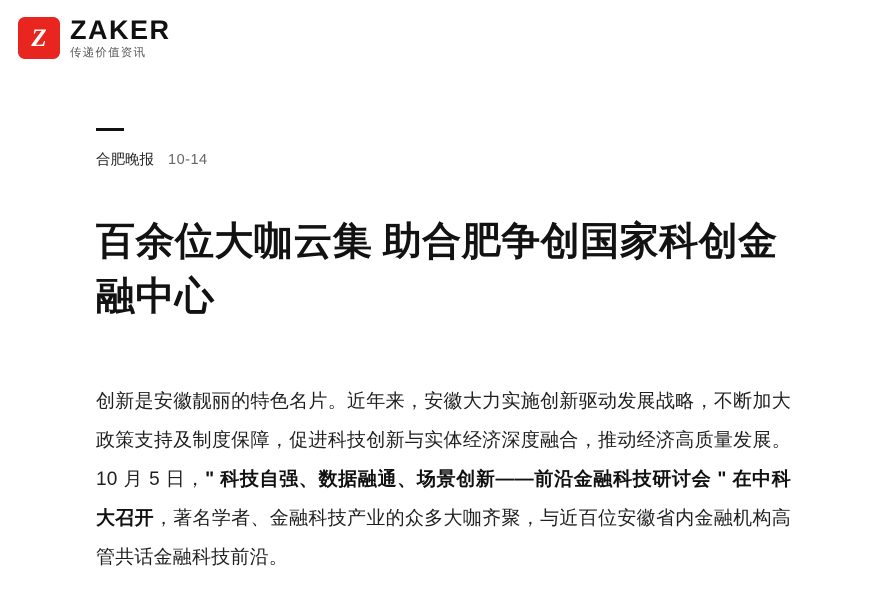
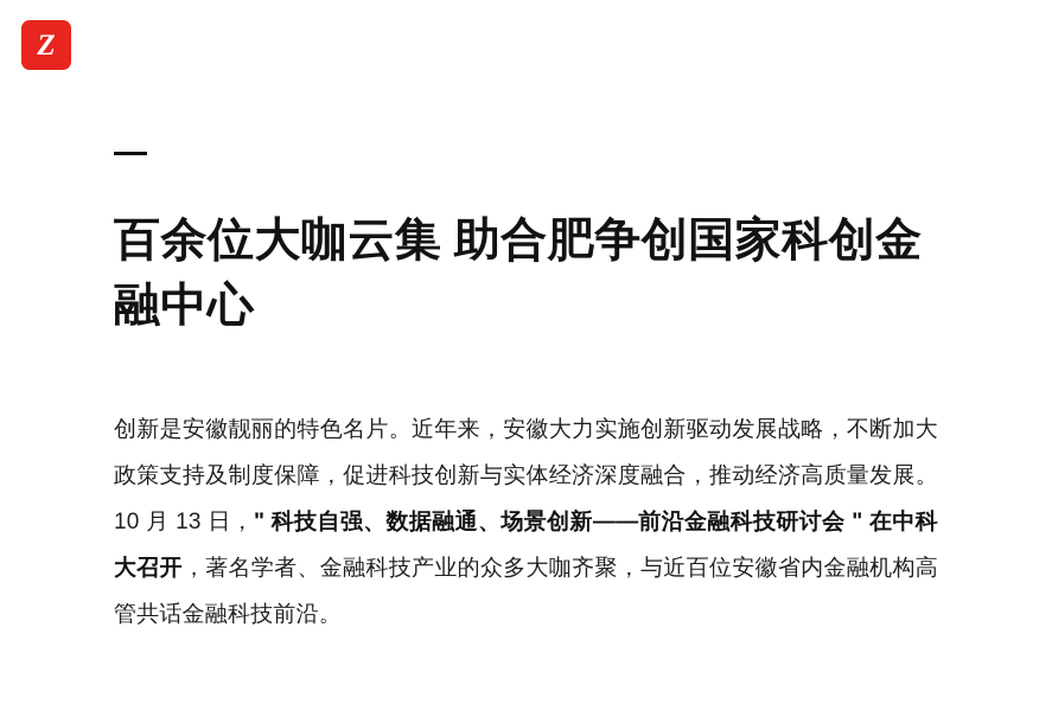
  Z
- ZAKER
- 传递价值资讯
- 合肥晚报
- 10-14
  百余位大咖云集 助合肥争创国家科创金融中心
- 创新是安徽靓丽的特色名片。近年来，安徽大力实施创新驱动发展战略，不断加大政策支持及制度保障，促进科技创新与实体经济深度融合，推动经济高质量发展。10 月 5 日，" 科技自强、数据融通、场景创新——前沿金融科技研讨会 " 在中科大召开，著名学者、金融科技产业的众多大咖齐聚，与近百位安徽省内金融机构高管共话金融科技前沿。
+ 创新是安徽靓丽的特色名片。近年来，安徽大力实施创新驱动发展战略，不断加大政策支持及制度保障，促进科技创新与实体经济深度融合，推动经济高质量发展。10 月 13 日，" 科技自强、数据融通、场景创新——前沿金融科技研讨会 " 在中科大召开，著名学者、金融科技产业的众多大咖齐聚，与近百位安徽省内金融机构高管共话金融科技前沿。
